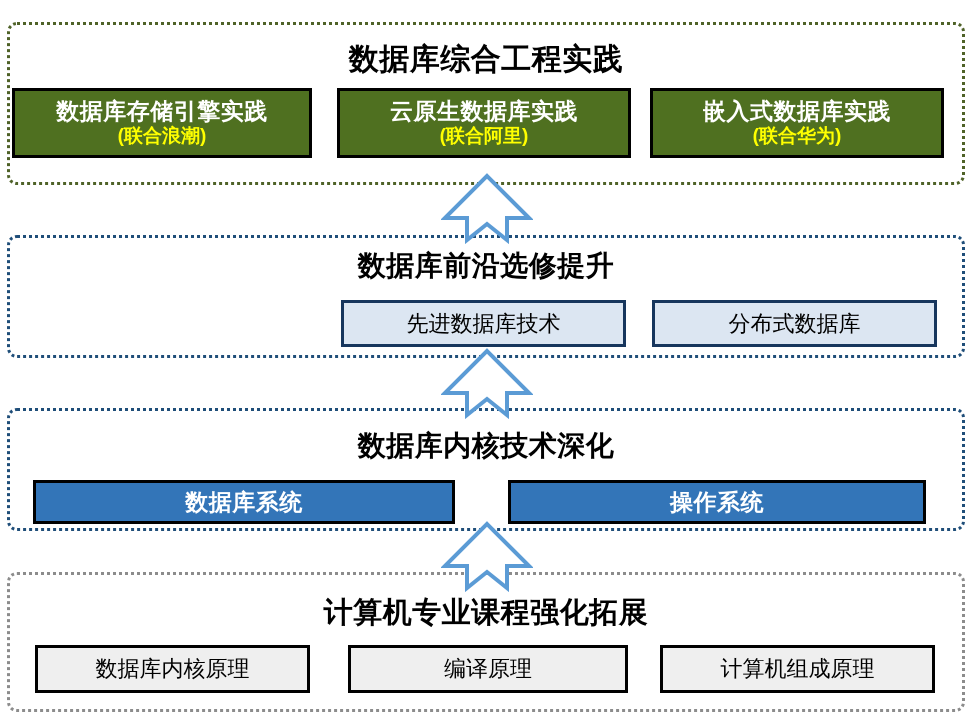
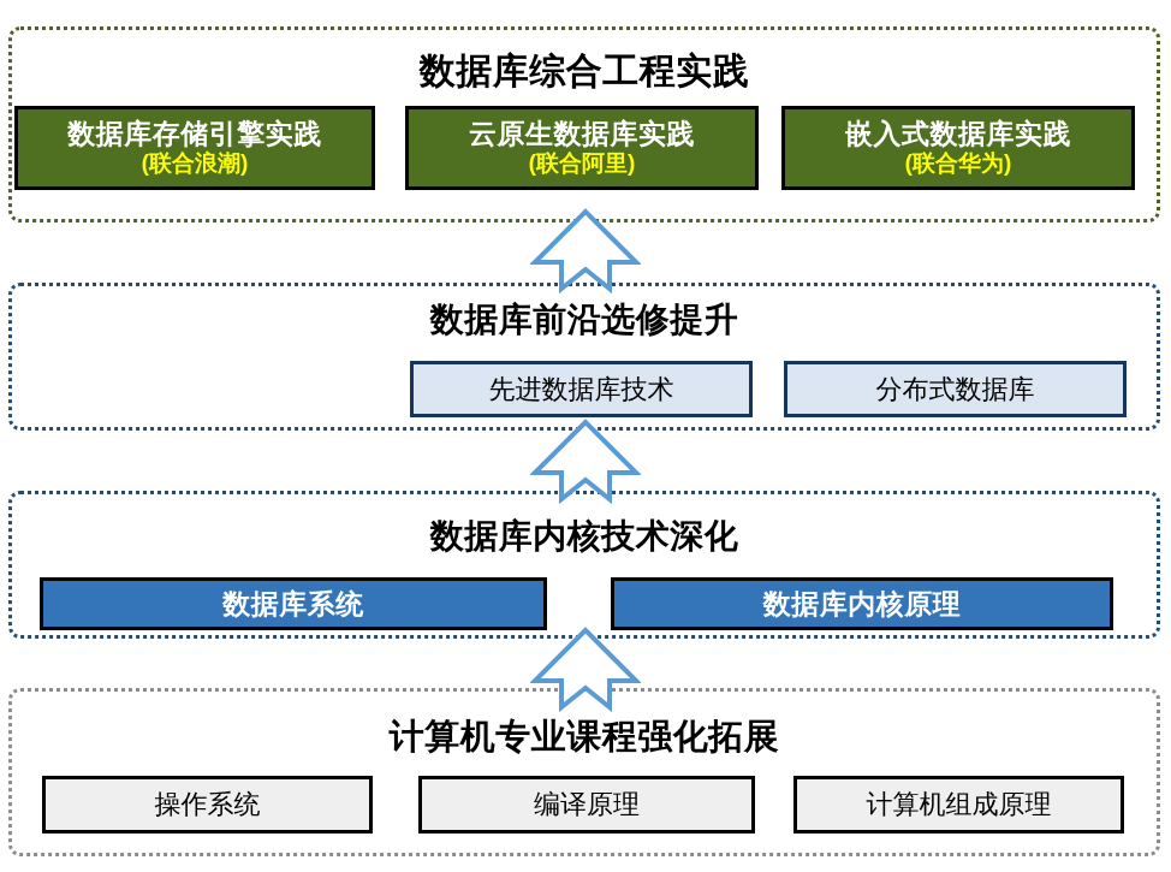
  数据库综合工程实践
  数据库存储引擎实践
  (联合浪潮)
  云原生数据库实践
  (联合阿里)
  嵌入式数据库实践
  (联合华为)
  数据库前沿选修提升
  先进数据库技术
  分布式数据库
  数据库内核技术深化
  数据库系统
- 操作系统
+ 数据库内核原理
  计算机专业课程强化拓展
- 数据库内核原理
+ 操作系统
  编译原理
  计算机组成原理
